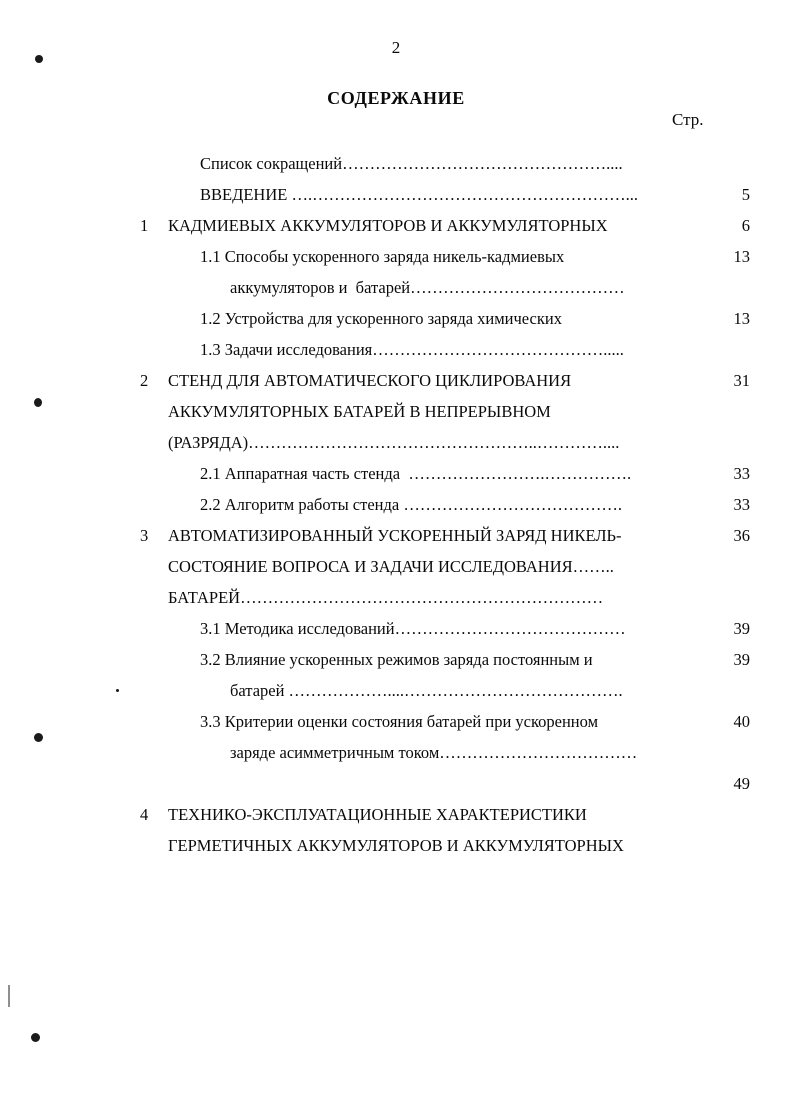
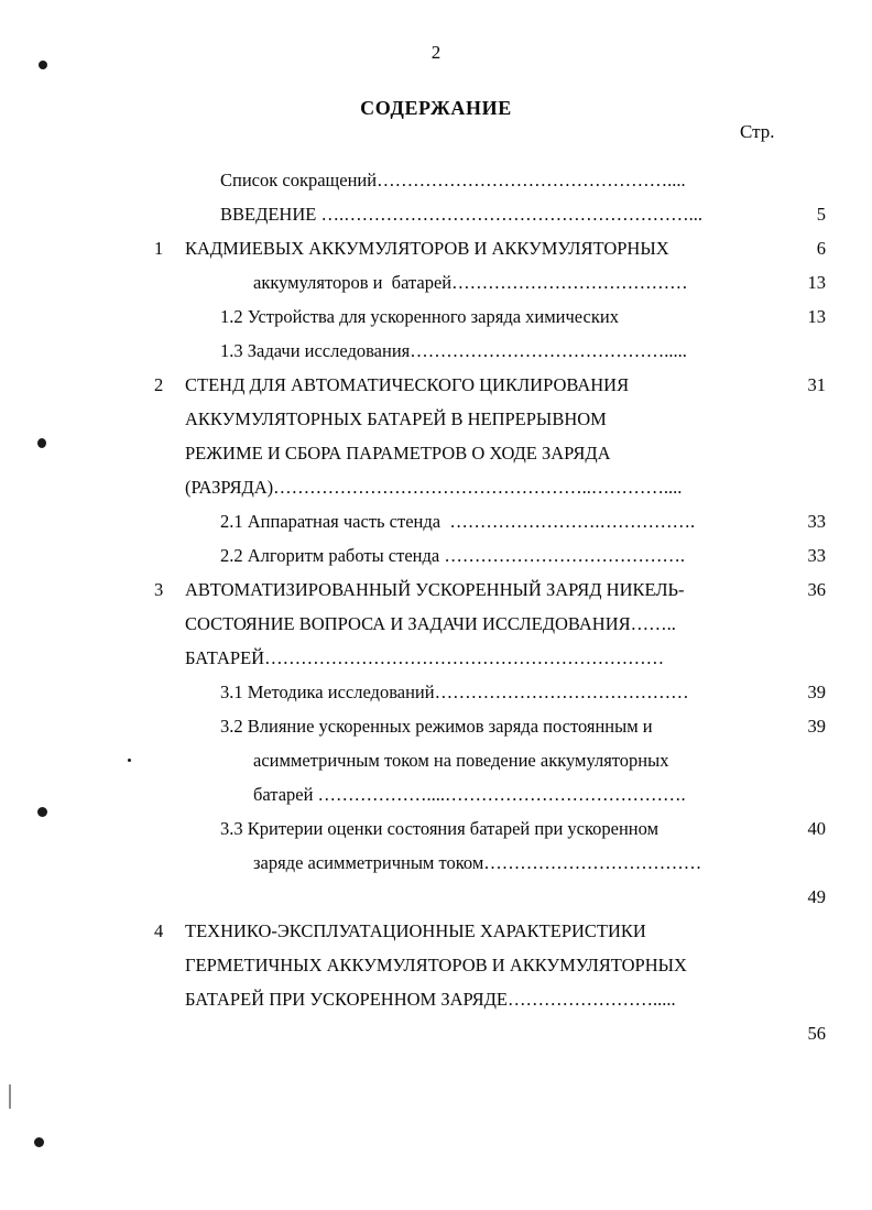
  2
  СОДЕРЖАНИЕ
  Стр.
  Список сокращений…………………………………………....
  5
  ВВЕДЕНИЕ ….…………………………………………………...
  6
  1
  КАДМИЕВЫХ АККУМУЛЯТОРОВ И АККУМУЛЯТОРНЫХ
  13
- 1.1 Способы ускоренного заряда никель-кадмиевых
  аккумуляторов и батарей…………………………………
  13
  1.2 Устройства для ускоренного заряда химических
  1.3 Задачи исследования…………………………………….....
  31
  2
  СТЕНД ДЛЯ АВТОМАТИЧЕСКОГО ЦИКЛИРОВАНИЯ
  АККУМУЛЯТОРНЫХ БАТАРЕЙ В НЕПРЕРЫВНОМ
+ РЕЖИМЕ И СБОРА ПАРАМЕТРОВ О ХОДЕ ЗАРЯДА
  (РАЗРЯДА)……………………………………………..…………....
  33
  2.1 Аппаратная часть стенда …………………….…………….
  33
  2.2 Алгоритм работы стенда ………………………………….
  36
  3
  АВТОМАТИЗИРОВАННЫЙ УСКОРЕННЫЙ ЗАРЯД НИКЕЛЬ-
  СОСТОЯНИЕ ВОПРОСА И ЗАДАЧИ ИССЛЕДОВАНИЯ……..
  БАТАРЕЙ…………………………………………………………
  39
  3.1 Методика исследований……………………………………
  39
  3.2 Влияние ускоренных режимов заряда постоянным и
+ асимметричным током на поведение аккумуляторных
  батарей ………………....………………………………….
  40
  3.3 Критерии оценки состояния батарей при ускоренном
  заряде асимметричным током………………………………
  49
  4
  ТЕХНИКО-ЭКСПЛУАТАЦИОННЫЕ ХАРАКТЕРИСТИКИ
  ГЕРМЕТИЧНЫХ АККУМУЛЯТОРОВ И АККУМУЛЯТОРНЫХ
+ БАТАРЕЙ ПРИ УСКОРЕННОМ ЗАРЯДЕ…………………….....
+ 56
